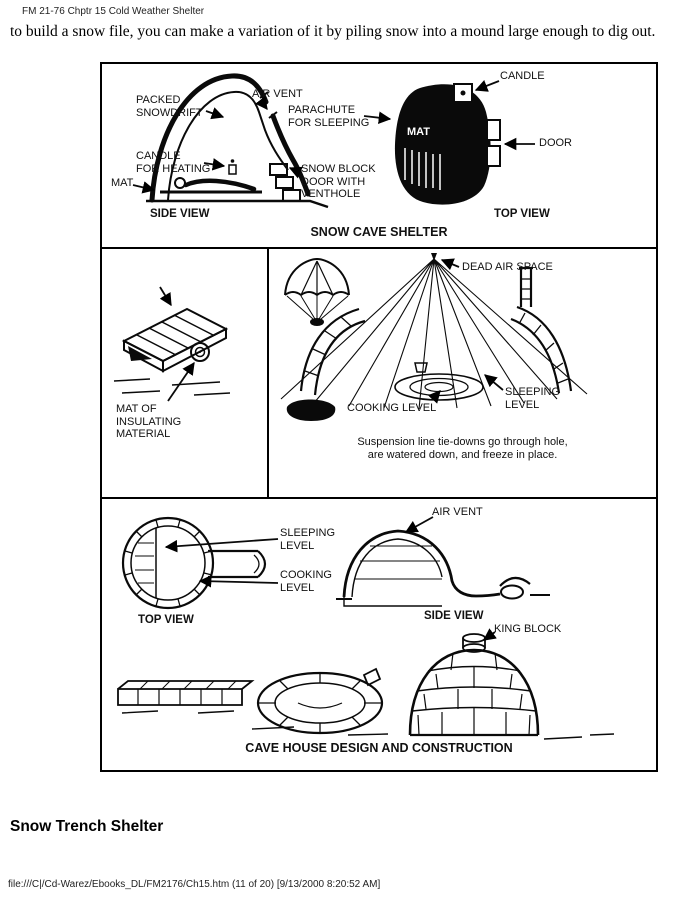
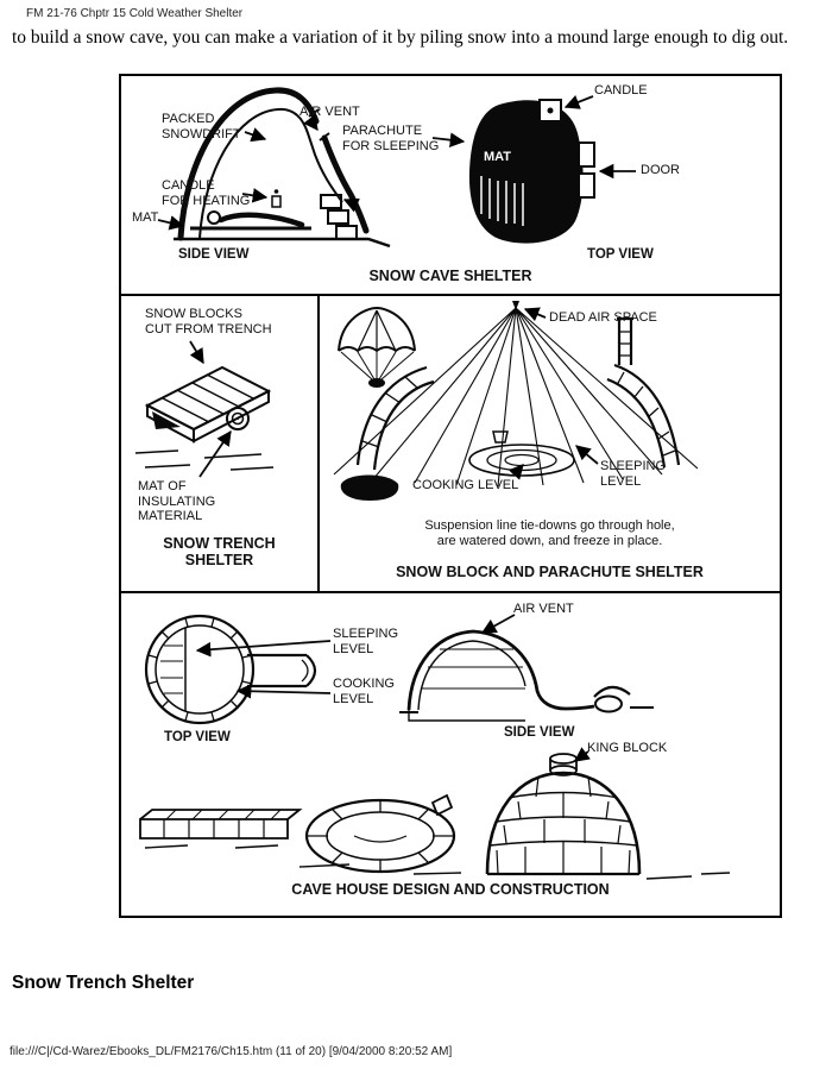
  FM 21-76 Chptr 15 Cold Weather Shelter
- to build a snow file, you can make a variation of it by piling snow into a mound large enough to dig out.
+ to build a snow cave, you can make a variation of it by piling snow into a mound large enough to dig out.
  PACKED
  SNOWDRIFT
  AIR VENT
  CANDLE
  FOR HEATING
  MAT
  SIDE VIEW
- SNOW BLOCK
- DOOR WITH
- VENTHOLE
  PARACHUTE
  FOR SLEEPING
  CANDLE
  MAT
  DOOR
  TOP VIEW
  SNOW CAVE SHELTER
+ SNOW BLOCKS
+ CUT FROM TRENCH
  MAT OF
  INSULATING
  MATERIAL
+ SNOW TRENCH
+ SHELTER
  DEAD AIR SPACE
  SLEEPING
  LEVEL
  COOKING LEVEL
  Suspension line tie-downs go through hole,
  are watered down, and freeze in place.
+ SNOW BLOCK AND PARACHUTE SHELTER
  SLEEPING
  LEVEL
  COOKING
  LEVEL
  TOP VIEW
  AIR VENT
  SIDE VIEW
  KING BLOCK
  CAVE HOUSE DESIGN AND CONSTRUCTION
  Snow Trench Shelter
- file:///C|/Cd-Warez/Ebooks_DL/FM2176/Ch15.htm (11 of 20) [9/13/2000 8:20:52 AM]
+ file:///C|/Cd-Warez/Ebooks_DL/FM2176/Ch15.htm (11 of 20) [9/04/2000 8:20:52 AM]
